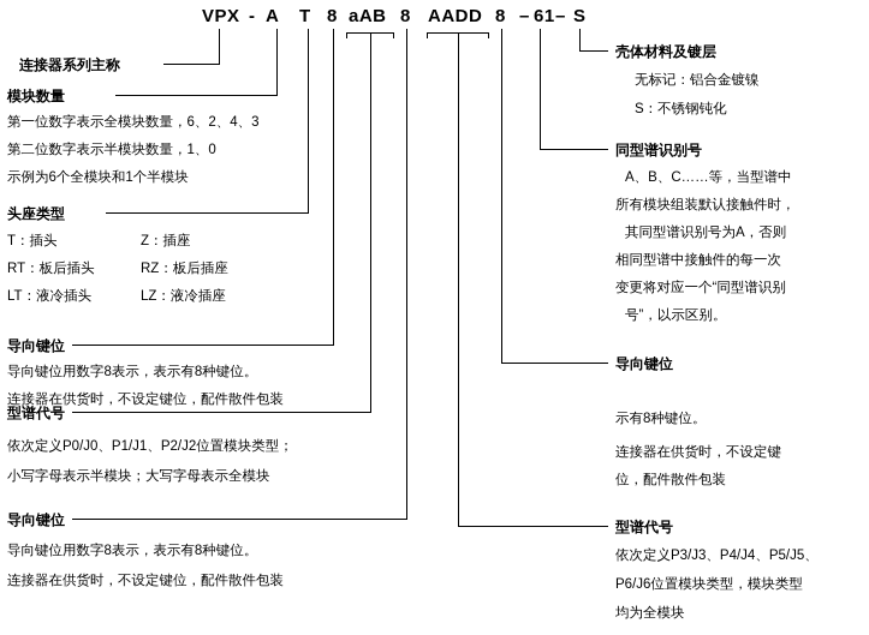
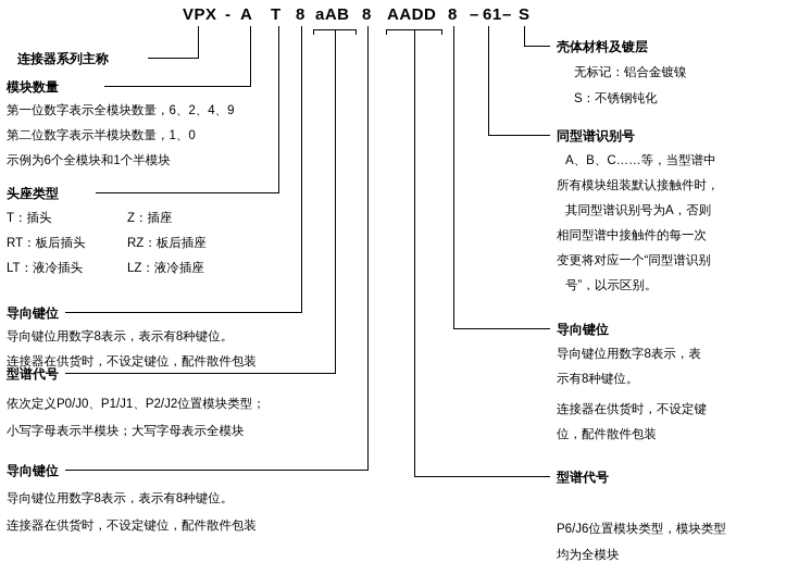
  VPX
  -
  A
  T
  8
  aAB
  8
  AADD
  8
  –
  61
  –
  S
  连接器系列主称
  模块数量
- 第一位数字表示全模块数量，6、2、4、3
+ 第一位数字表示全模块数量，6、2、4、9
  第二位数字表示半模块数量，1、0
  示例为6个全模块和1个半模块
  头座类型
  T：插头
  Z：插座
  RT：板后插头
  RZ：板后插座
  LT：液冷插头
  LZ：液冷插座
  导向键位
  导向键位用数字8表示，表示有8种键位。
  连接器在供货时，不设定键位，配件散件包装
  型谱代号
  依次定义P0/J0、P1/J1、P2/J2位置模块类型；
  小写字母表示半模块；大写字母表示全模块
  导向键位
  导向键位用数字8表示，表示有8种键位。
  连接器在供货时，不设定键位，配件散件包装
  壳体材料及镀层
  无标记：铝合金镀镍
  S：不锈钢钝化
  同型谱识别号
  A、B、C……等，当型谱中
  所有模块组装默认接触件时，
  其同型谱识别号为A，否则
  相同型谱中接触件的每一次
  变更将对应一个“同型谱识别
  号”，以示区别。
  导向键位
+ 导向键位用数字8表示，表
  示有8种键位。
  连接器在供货时，不设定键
  位，配件散件包装
  型谱代号
- 依次定义P3/J3、P4/J4、P5/J5、
  P6/J6位置模块类型，模块类型
  均为全模块
